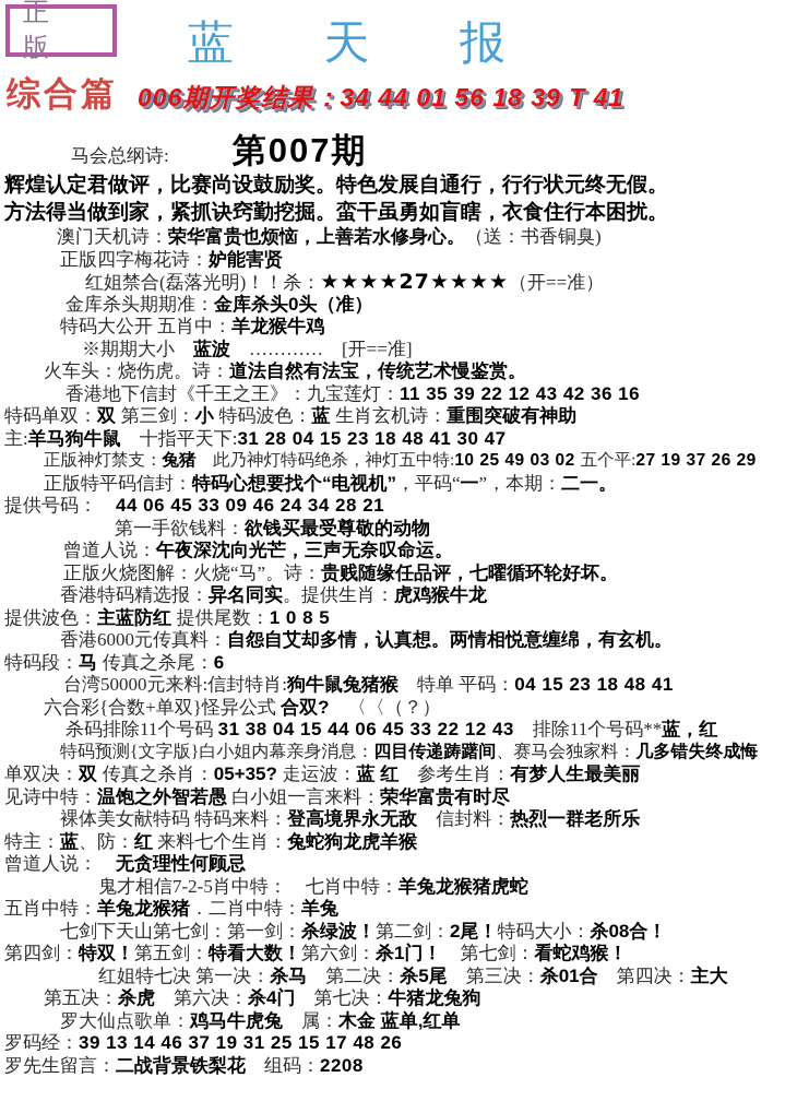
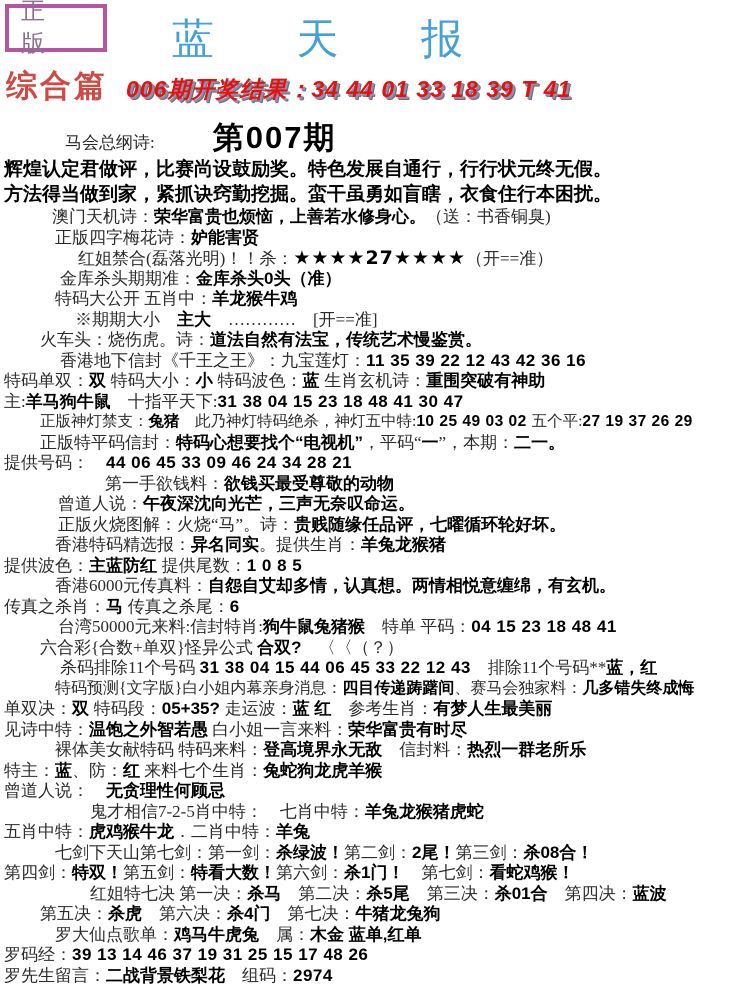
  正 版
  蓝 天 报
  综合篇
- 006期开奖结果：34 44 01 56 18 39 T 41
+ 006期开奖结果：34 44 01 33 18 39 T 41
  马会总纲诗: 第007期
  辉煌认定君做评，比赛尚设鼓励奖。特色发展自通行，行行状元终无假。
  方法得当做到家，紧抓诀窍勤挖掘。蛮干虽勇如盲瞎，衣食住行本困扰。
  澳门天机诗：荣华富贵也烦恼，上善若水修身心。（送：书香铜臭)
  正版四字梅花诗：妒能害贤
  红姐禁合(磊落光明)！！杀：★★★★27★★★★（开==准）
  金库杀头期期准：金库杀头0头（准）
  特码大公开 五肖中：羊龙猴牛鸡
- ※期期大小 蓝波 ………… [开==准]
+ ※期期大小 主大 ………… [开==准]
  火车头：烧伤虎。诗：道法自然有法宝，传统艺术慢鉴赏。
  香港地下信封《千王之王》：九宝莲灯：11 35 39 22 12 43 42 36 16
- 特码单双：双 第三剑：小 特码波色：蓝 生肖玄机诗：重围突破有神助
+ 特码单双：双 特码大小：小 特码波色：蓝 生肖玄机诗：重围突破有神助
- 主:羊马狗牛鼠 十指平天下:31 28 04 15 23 18 48 41 30 47
+ 主:羊马狗牛鼠 十指平天下:31 38 04 15 23 18 48 41 30 47
  正版神灯禁支：兔猪 此乃神灯特码绝杀，神灯五中特:10 25 49 03 02 五个平:27 19 37 26 29
  正版特平码信封：特码心想要找个“电视机”，平码“一”，本期：二一。
  提供号码： 44 06 45 33 09 46 24 34 28 21
  第一手欲钱料：欲钱买最受尊敬的动物
  曾道人说：午夜深沈向光芒，三声无奈叹命运。
  正版火烧图解：火烧“马”。诗：贵贱随缘任品评，七曜循环轮好坏。
- 香港特码精选报：异名同实。提供生肖：虎鸡猴牛龙
+ 香港特码精选报：异名同实。提供生肖：羊兔龙猴猪
  提供波色：主蓝防红 提供尾数：1 0 8 5
  香港6000元传真料：自怨自艾却多情，认真想。两情相悦意缠绵，有玄机。
- 特码段：马 传真之杀尾：6
+ 传真之杀肖：马 传真之杀尾：6
  台湾50000元来料:信封特肖:狗牛鼠兔猪猴 特单 平码：04 15 23 18 48 41
  六合彩{合数+单双}怪异公式 合双? 〈〈（？）
  杀码排除11个号码 31 38 04 15 44 06 45 33 22 12 43 排除11个号码**蓝，红
  特码预测{文字版}白小姐内幕亲身消息：四目传递踌躇间、赛马会独家料：几多错失终成悔
- 单双决：双 传真之杀肖：05+35? 走运波：蓝 红 参考生肖：有梦人生最美丽
+ 单双决：双 特码段：05+35? 走运波：蓝 红 参考生肖：有梦人生最美丽
  见诗中特：温饱之外智若愚 白小姐一言来料：荣华富贵有时尽
  裸体美女献特码 特码来料：登高境界永无敌 信封料：热烈一群老所乐
  特主：蓝、防：红 来料七个生肖：兔蛇狗龙虎羊猴
  曾道人说： 无贪理性何顾忌
  鬼才相信7-2-5肖中特： 七肖中特：羊兔龙猴猪虎蛇
- 五肖中特：羊兔龙猴猪．二肖中特：羊兔
+ 五肖中特：虎鸡猴牛龙．二肖中特：羊兔
- 七剑下天山第七剑：第一剑：杀绿波！第二剑：2尾！特码大小：杀08合！
+ 七剑下天山第七剑：第一剑：杀绿波！第二剑：2尾！第三剑：杀08合！
  第四剑：特双！第五剑：特看大数！第六剑：杀1门！ 第七剑：看蛇鸡猴！
- 红姐特七决 第一决：杀马 第二决：杀5尾 第三决：杀01合 第四决：主大
+ 红姐特七决 第一决：杀马 第二决：杀5尾 第三决：杀01合 第四决：蓝波
  第五决：杀虎 第六决：杀4门 第七决：牛猪龙兔狗
  罗大仙点歌单：鸡马牛虎兔 属：木金 蓝单,红单
  罗码经：39 13 14 46 37 19 31 25 15 17 48 26
- 罗先生留言：二战背景铁梨花 组码：2208
+ 罗先生留言：二战背景铁梨花 组码：2974
